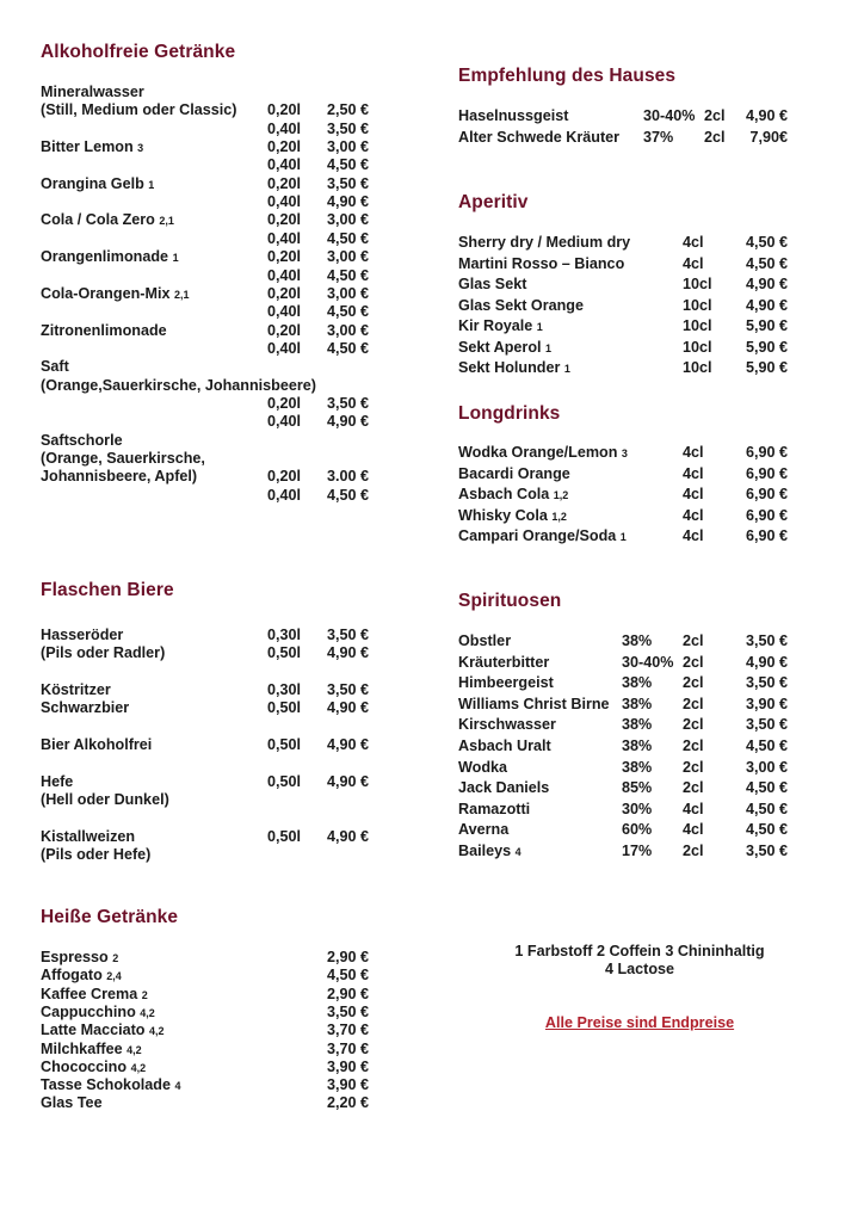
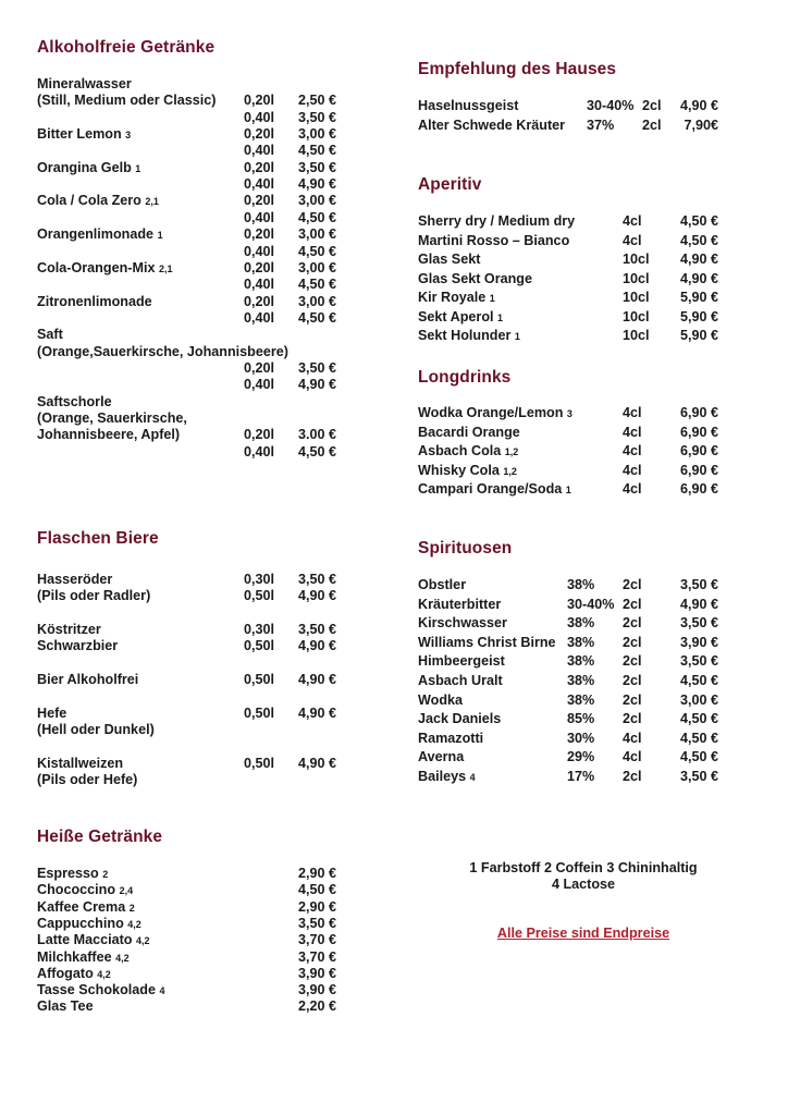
  Alkoholfreie Getränke
  Mineralwasser
  (Still, Medium oder Classic)
  0,20l
  2,50 €
  0,40l
  3,50 €
  Bitter Lemon 3
  0,20l
  3,00 €
  0,40l
  4,50 €
  Orangina Gelb 1
  0,20l
  3,50 €
  0,40l
  4,90 €
  Cola / Cola Zero 2,1
  0,20l
  3,00 €
  0,40l
  4,50 €
  Orangenlimonade 1
  0,20l
  3,00 €
  0,40l
  4,50 €
  Cola-Orangen-Mix 2,1
  0,20l
  3,00 €
  0,40l
  4,50 €
  Zitronenlimonade
  0,20l
  3,00 €
  0,40l
  4,50 €
  Saft
  (Orange,Sauerkirsche, Johannisbeere)
  0,20l
  3,50 €
  0,40l
  4,90 €
  Saftschorle
  (Orange, Sauerkirsche,
  Johannisbeere, Apfel)
  0,20l
  3.00 €
  0,40l
  4,50 €
  Flaschen Biere
  Hasseröder
  0,30l
  3,50 €
  (Pils oder Radler)
  0,50l
  4,90 €
  Köstritzer
  0,30l
  3,50 €
  Schwarzbier
  0,50l
  4,90 €
  Bier Alkoholfrei
  0,50l
  4,90 €
  Hefe
  0,50l
  4,90 €
  (Hell oder Dunkel)
  Kistallweizen
  0,50l
  4,90 €
  (Pils oder Hefe)
  Heiße Getränke
  Espresso 2
  2,90 €
- Affogato 2,4
+ Chococcino 2,4
  4,50 €
  Kaffee Crema 2
  2,90 €
  Cappucchino 4,2
  3,50 €
  Latte Macciato 4,2
  3,70 €
  Milchkaffee 4,2
  3,70 €
- Chococcino 4,2
+ Affogato 4,2
  3,90 €
  Tasse Schokolade 4
  3,90 €
  Glas Tee
  2,20 €
  Empfehlung des Hauses
  Haselnussgeist
  30-40%
  2cl
  4,90 €
  Alter Schwede Kräuter
  37%
  2cl
  7,90€
  Aperitiv
  Sherry dry / Medium dry
  4cl
  4,50 €
  Martini Rosso – Bianco
  4cl
  4,50 €
  Glas Sekt
  10cl
  4,90 €
  Glas Sekt Orange
  10cl
  4,90 €
  Kir Royale 1
  10cl
  5,90 €
  Sekt Aperol 1
  10cl
  5,90 €
  Sekt Holunder 1
  10cl
  5,90 €
  Longdrinks
  Wodka Orange/Lemon 3
  4cl
  6,90 €
  Bacardi Orange
  4cl
  6,90 €
  Asbach Cola 1,2
  4cl
  6,90 €
  Whisky Cola 1,2
  4cl
  6,90 €
  Campari Orange/Soda 1
  4cl
  6,90 €
  Spirituosen
  Obstler
  38%
  2cl
  3,50 €
  Kräuterbitter
  30-40%
  2cl
  4,90 €
- Himbeergeist
+ Kirschwasser
  38%
  2cl
  3,50 €
  Williams Christ Birne
  38%
  2cl
  3,90 €
- Kirschwasser
+ Himbeergeist
  38%
  2cl
  3,50 €
  Asbach Uralt
  38%
  2cl
  4,50 €
  Wodka
  38%
  2cl
  3,00 €
  Jack Daniels
  85%
  2cl
  4,50 €
  Ramazotti
  30%
  4cl
  4,50 €
  Averna
- 60%
+ 29%
  4cl
  4,50 €
  Baileys 4
  17%
  2cl
  3,50 €
  1 Farbstoff 2 Coffein 3 Chininhaltig
  4 Lactose
  Alle Preise sind Endpreise
